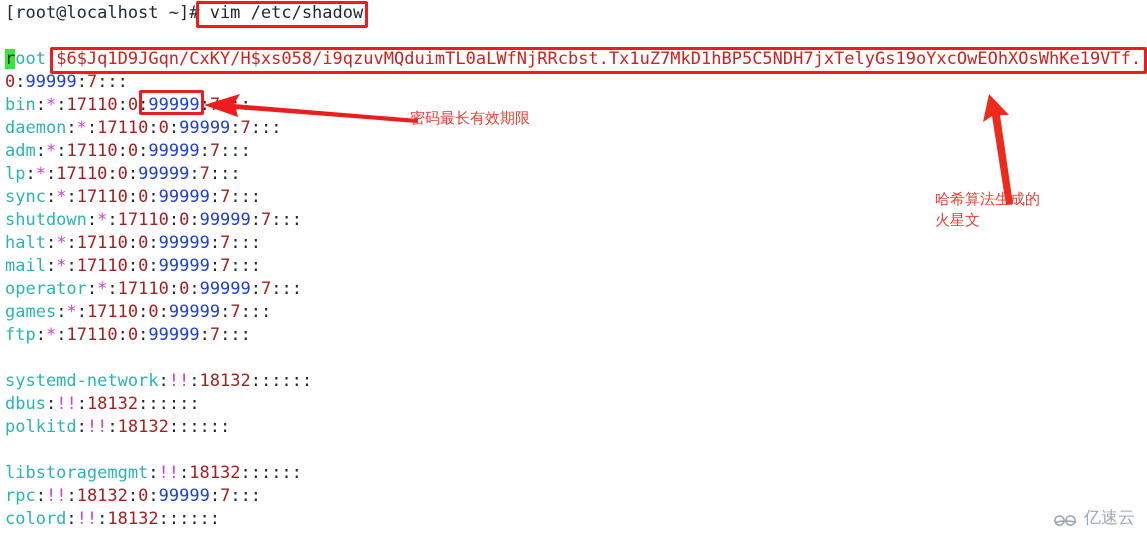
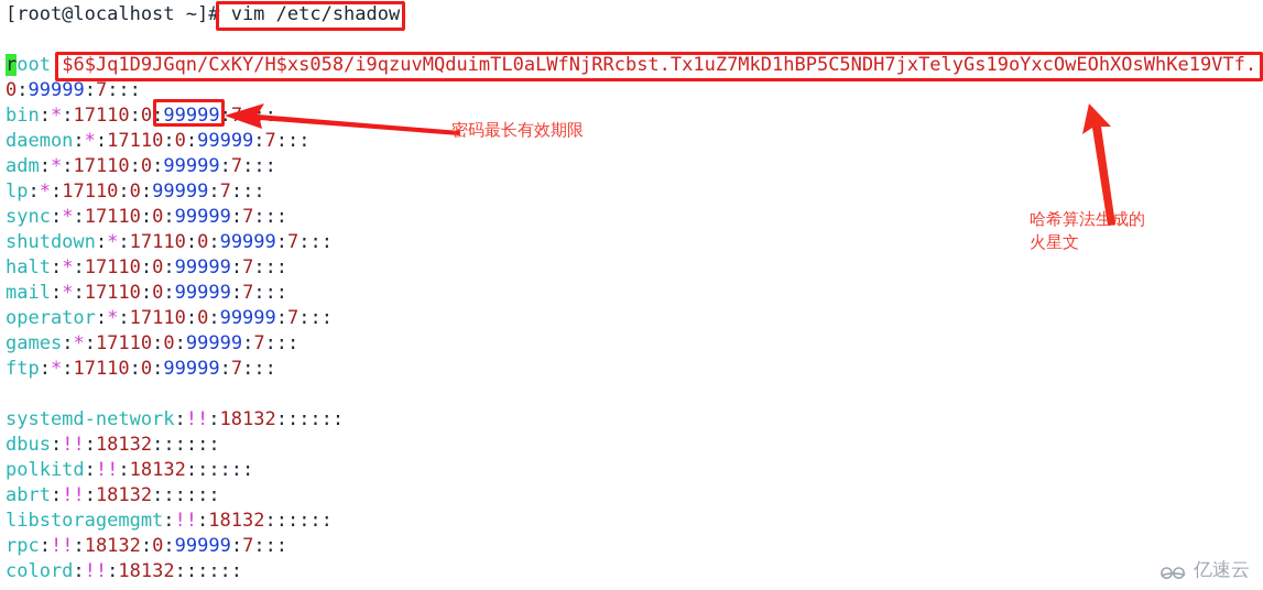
  [root@localhost ~]# vim /etc/shadow
  root:$6$Jq1D9JGqn/CxKY/H$xs058/i9qzuvMQduimTL0aLWfNjRRcbst.Tx1uZ7MkD1hBP5C5NDH7jxTelyGs19oYxcOwEOhXOsWhKe19VTf.:
  0:99999:7:::
  bin:*:17110:0:99999
  daemon:*:17110:0:99999:7:::
  adm:*:17110:0:99999:7:::
  lp:*:17110:0:99999:7:::
  sync:*:17110:0:99999:7:::
  shutdown:*:17110:0:99999:7:::
  halt:*:17110:0:99999:7:::
  mail:*:17110:0:99999:7:::
  operator:*:17110:0:99999:7:::
  games:*:17110:0:99999:7:::
  ftp:*:17110:0:99999:7:::
  systemd-network:!!:18132::::::
  dbus:!!:18132::::::
  polkitd:!!:18132::::::
+ abrt:!!:18132::::::
  libstoragemgmt:!!:18132::::::
  rpc:!!:18132:0:99999:7:::
  colord:!!:18132::::::
  密码最长有效期限
  哈希算法生成的火星文
  亿速云
